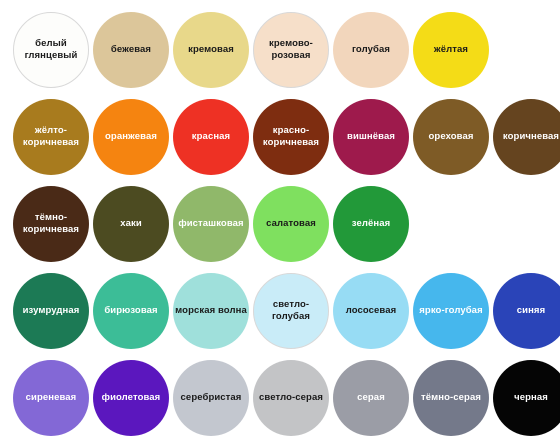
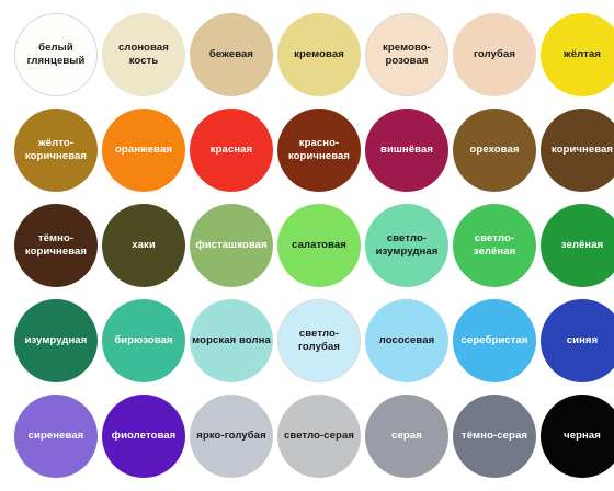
  белый глянцевый
+ слоновая кость
  бежевая
  кремовая
  кремово-розовая
  голубая
  жёлтая
  жёлто-коричневая
  оранжевая
  красная
  красно-коричневая
  вишнёвая
  ореховая
  коричневая
  тёмно-коричневая
  хаки
  фисташковая
  салатовая
+ светло-изумрудная
+ светло-зелёная
  зелёная
  изумрудная
  бирюзовая
  морская волна
  светло-голубая
  лососевая
- ярко-голубая
+ серебристая
  синяя
  сиреневая
  фиолетовая
- серебристая
+ ярко-голубая
  светло-серая
  серая
  тёмно-серая
  черная
